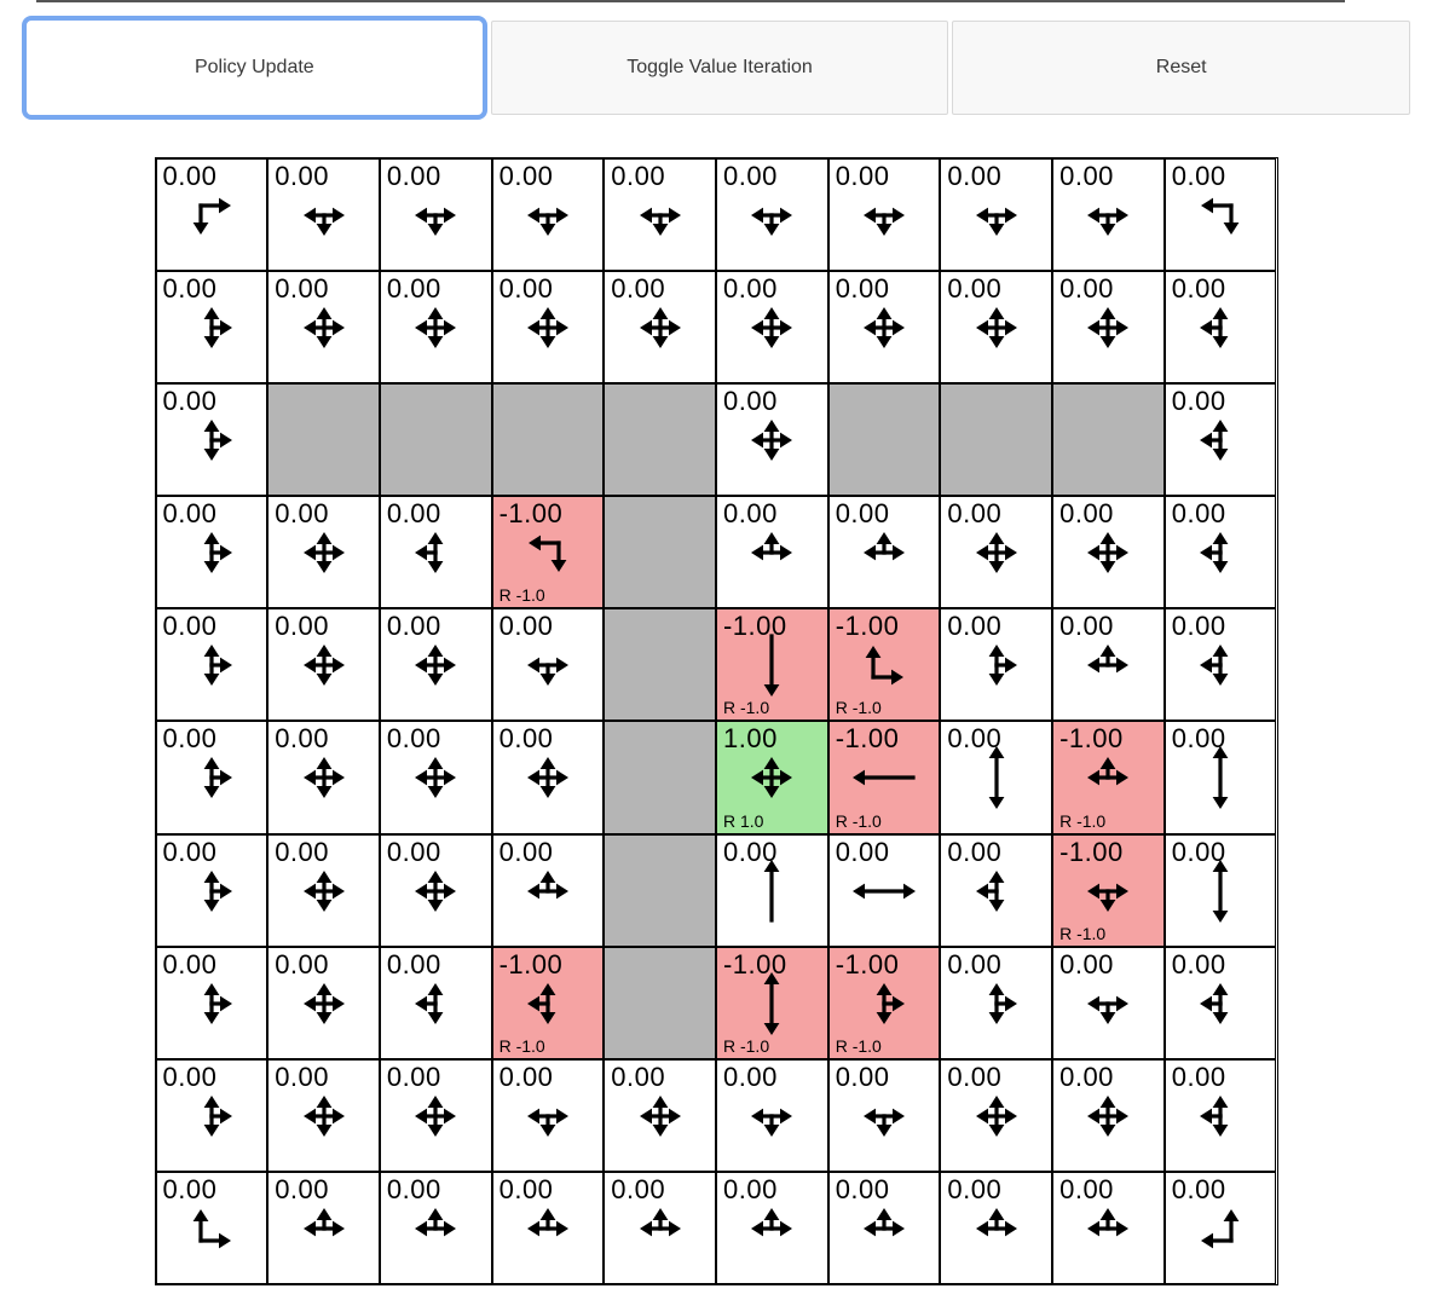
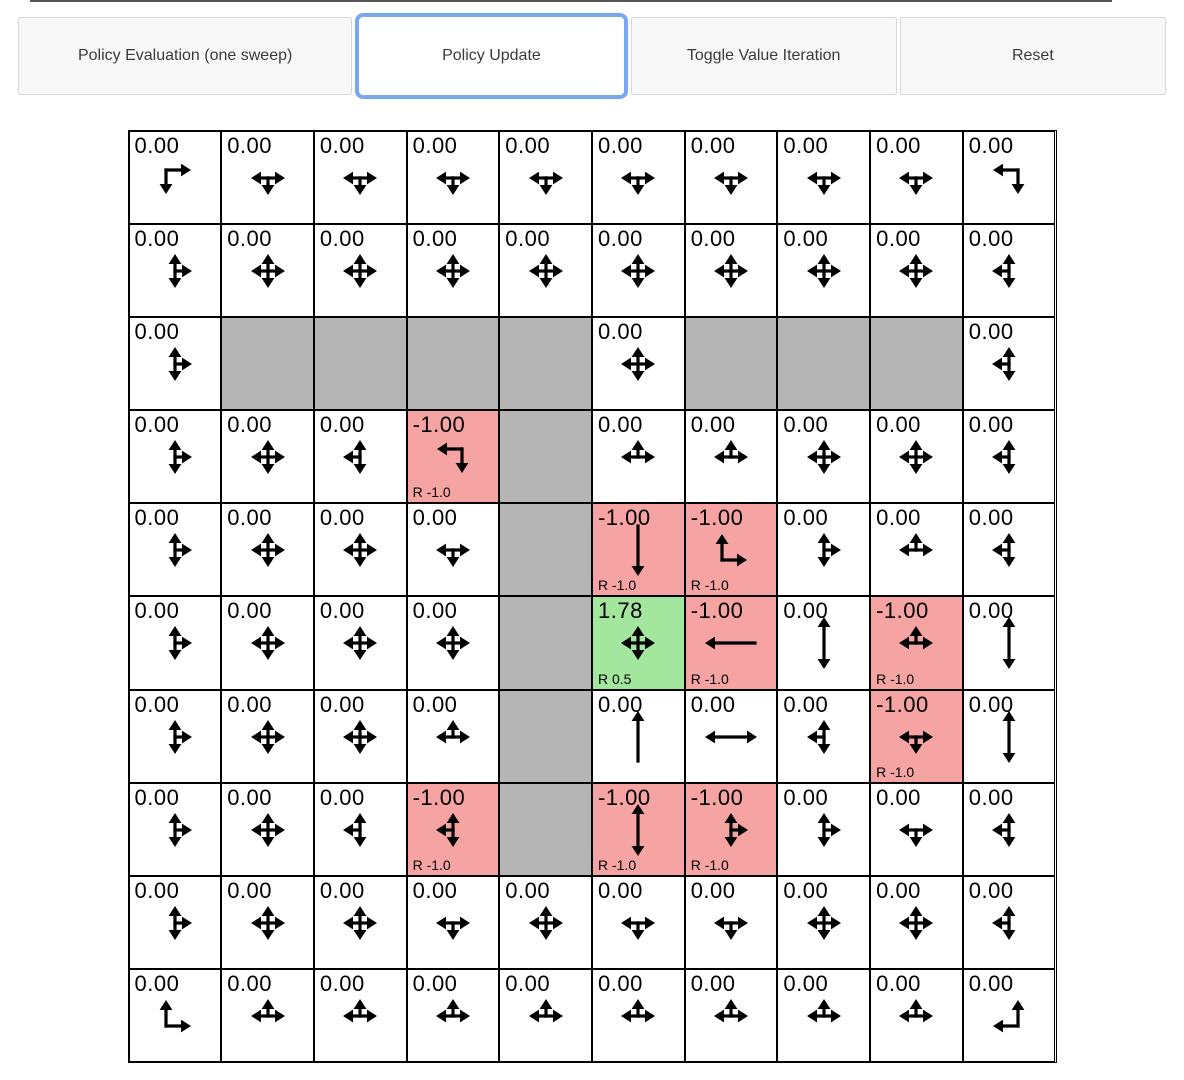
+ Policy Evaluation (one sweep)
  Policy Update
  Toggle Value Iteration
  Reset
  0.00
  0.00
  0.00
  0.00
  0.00
  0.00
  0.00
  0.00
  0.00
  0.00
  0.00
  0.00
  0.00
  0.00
  0.00
  0.00
  0.00
  0.00
  0.00
  0.00
  0.00
  0.00
  0.00
  0.00
  0.00
  0.00
  -1.00
  R -1.0
  0.00
  0.00
  0.00
  0.00
  0.00
  0.00
  0.00
  0.00
  0.00
  -1.00
  R -1.0
  -1.00
  R -1.0
  0.00
  0.00
  0.00
  0.00
  0.00
  0.00
  0.00
- 1.00
+ 1.78
- R 1.0
+ R 0.5
  -1.00
  R -1.0
  0.00
  -1.00
  R -1.0
  0.00
  0.00
  0.00
  0.00
  0.00
  0.00
  0.00
  0.00
  -1.00
  R -1.0
  0.00
  0.00
  0.00
  0.00
  -1.00
  R -1.0
  -1.00
  R -1.0
  -1.00
  R -1.0
  0.00
  0.00
  0.00
  0.00
  0.00
  0.00
  0.00
  0.00
  0.00
  0.00
  0.00
  0.00
  0.00
  0.00
  0.00
  0.00
  0.00
  0.00
  0.00
  0.00
  0.00
  0.00
  0.00
